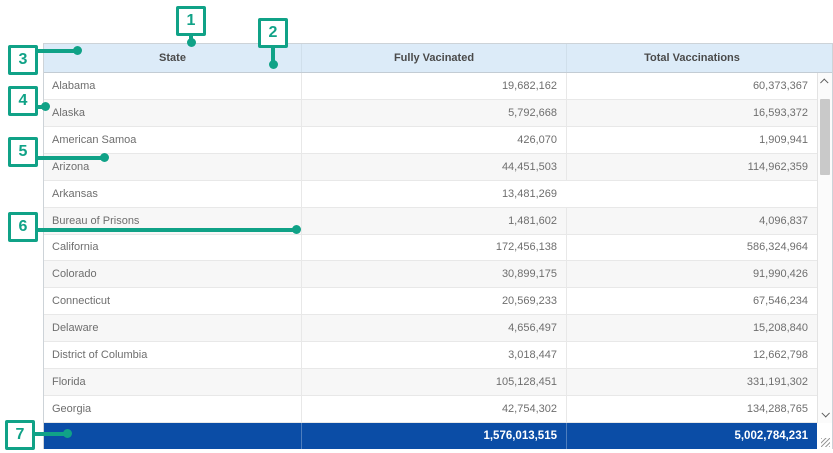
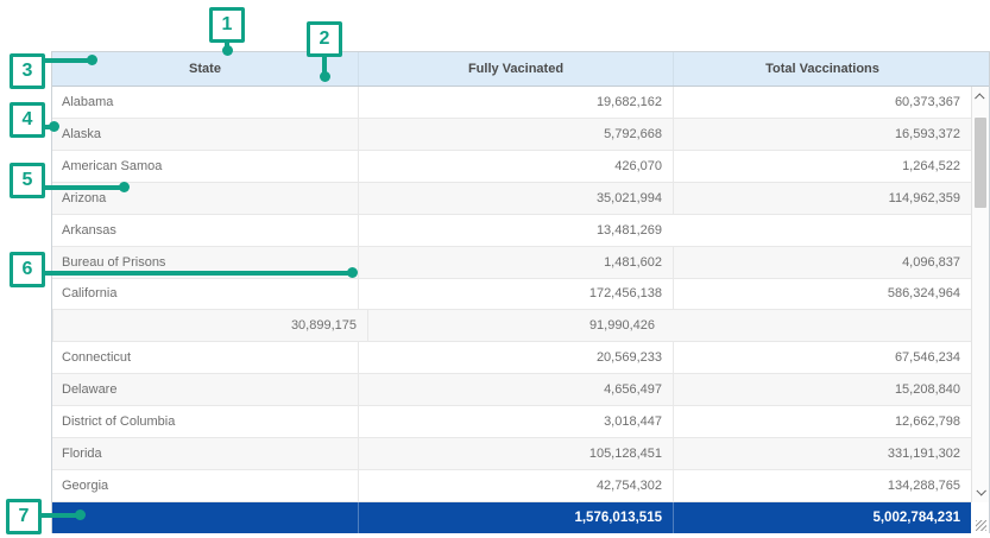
  State
  Fully Vacinated
  Total Vaccinations
  Alabama
  19,682,162
  60,373,367
  Alaska
  5,792,668
  16,593,372
  American Samoa
  426,070
- 1,909,941
+ 1,264,522
  Arizona
- 44,451,503
+ 35,021,994
  114,962,359
  Arkansas
  13,481,269
  Bureau of Prisons
  1,481,602
  4,096,837
  California
  172,456,138
  586,324,964
- Colorado
  30,899,175
  91,990,426
  Connecticut
  20,569,233
  67,546,234
  Delaware
  4,656,497
  15,208,840
  District of Columbia
  3,018,447
  12,662,798
  Florida
  105,128,451
  331,191,302
  Georgia
  42,754,302
  134,288,765
  1,576,013,515
  5,002,784,231
  1
  2
  3
  4
  5
  6
  7
